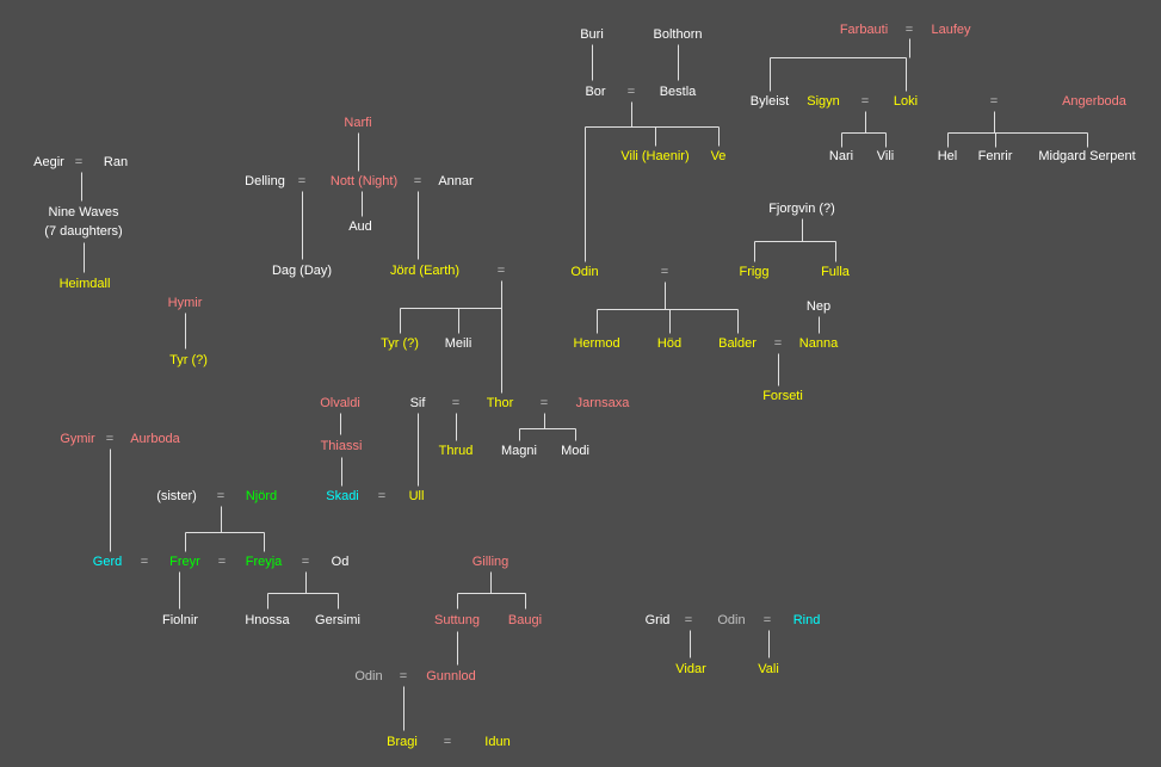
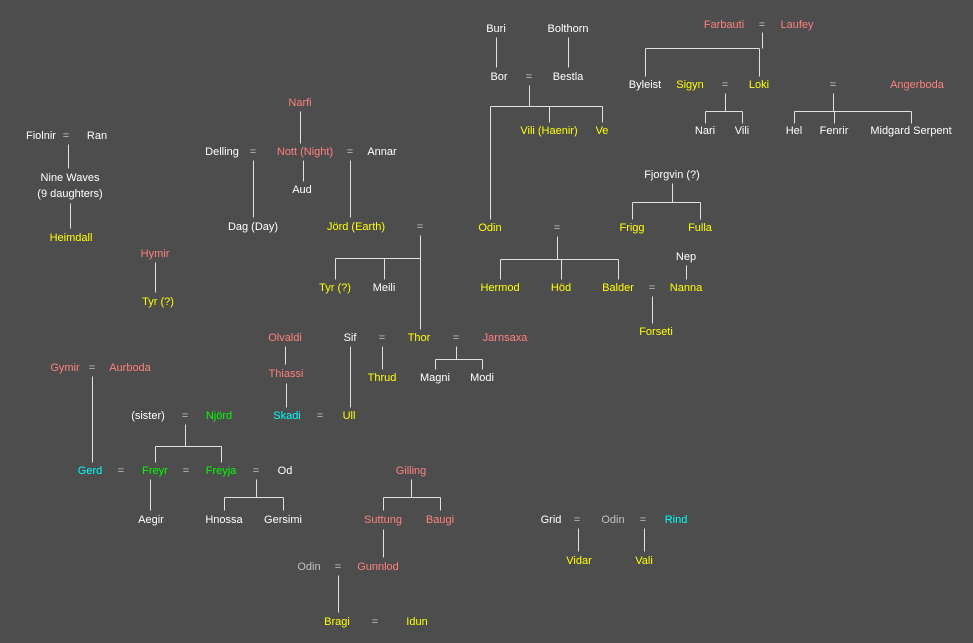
  Buri
  Bolthorn
  Bor
  =
  Bestla
  Vili (Haenir)
  Ve
  Farbauti
  =
  Laufey
  Byleist
  Sigyn
  =
  Loki
  =
  Angerboda
  Nari
  Vili
  Hel
  Fenrir
  Midgard Serpent
- Aegir
+ Fiolnir
  =
  Ran
  Nine Waves
- (7 daughters)
+ (9 daughters)
  Heimdall
  Narfi
  Delling
  =
  Nott (Night)
  =
  Annar
  Aud
  Dag (Day)
  Jörd (Earth)
  =
  Hymir
  Tyr (?)
  Fjorgvin (?)
  Odin
  =
  Frigg
  Fulla
  Nep
  Hermod
  Höd
  Balder
  =
  Nanna
  Forseti
  Tyr (?)
  Meili
  Olvaldi
  Sif
  =
  Thor
  =
  Jarnsaxa
  Thiassi
  Thrud
  Magni
  Modi
  (sister)
  =
  Njörd
  Skadi
  =
  Ull
  Gymir
  =
  Aurboda
  Gerd
  =
  Freyr
  =
  Freyja
  =
  Od
- Fiolnir
+ Aegir
  Hnossa
  Gersimi
  Gilling
  Suttung
  Baugi
  Odin
  =
  Gunnlod
  Bragi
  =
  Idun
  Grid
  =
  Odin
  =
  Rind
  Vidar
  Vali
